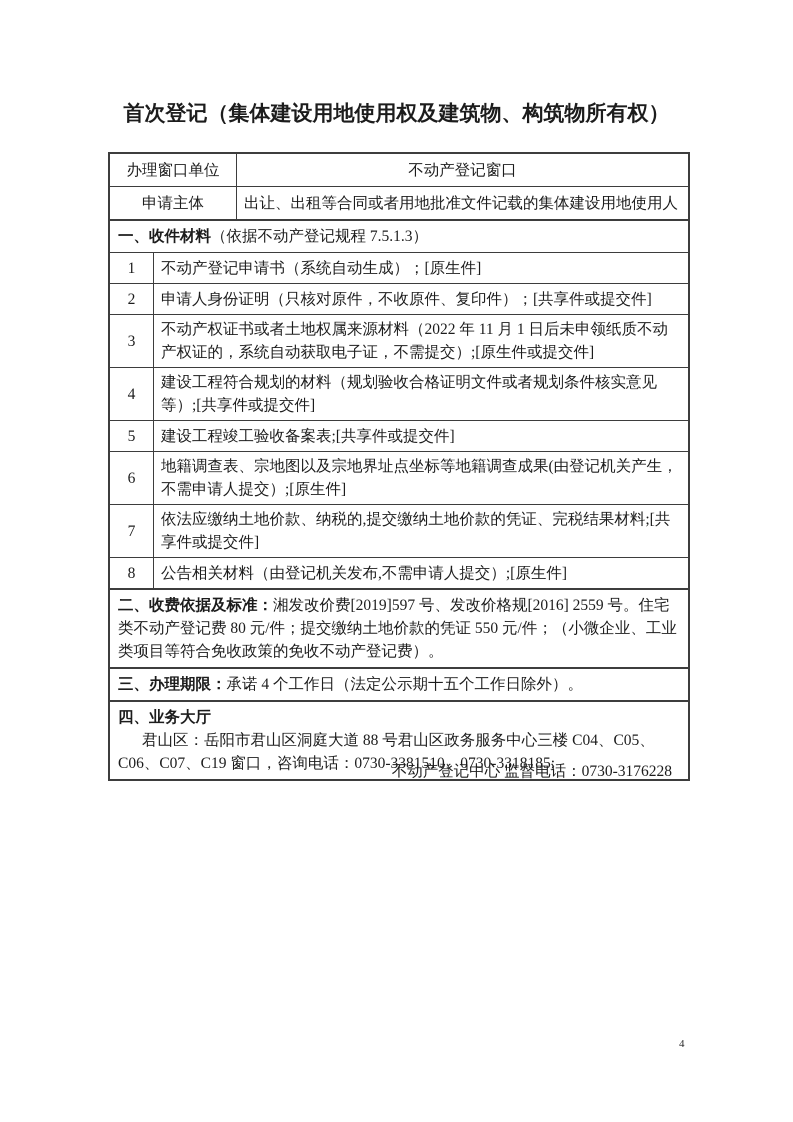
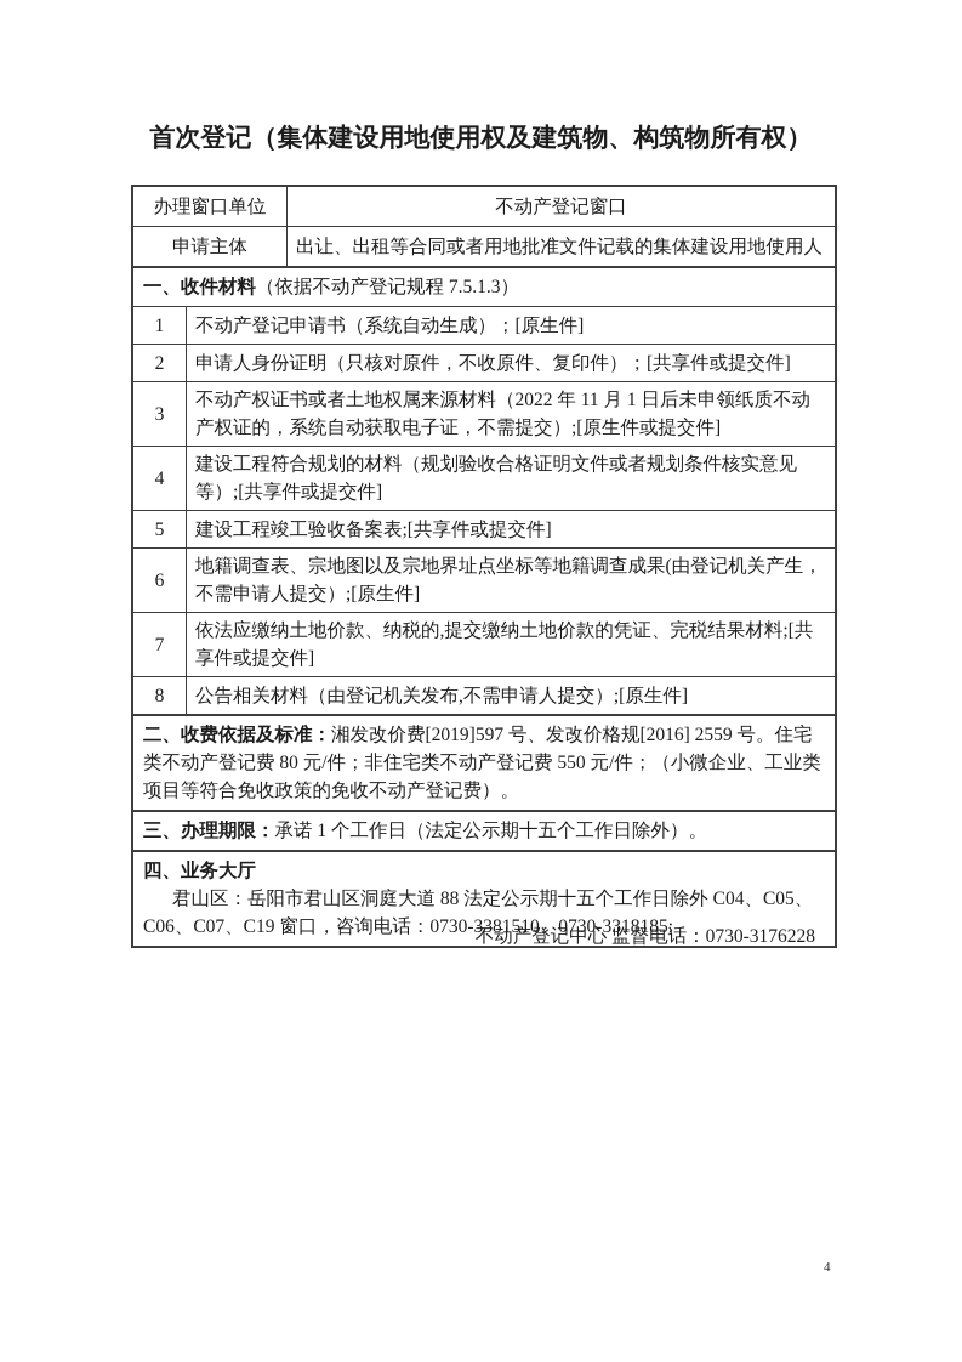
  首次登记（集体建设用地使用权及建筑物、构筑物所有权）
  办理窗口单位
  不动产登记窗口
  申请主体
  出让、出租等合同或者用地批准文件记载的集体建设用地使用人
  一、收件材料（依据不动产登记规程 7.5.1.3）
  1
  不动产登记申请书（系统自动生成）；[原生件]
  2
  申请人身份证明（只核对原件，不收原件、复印件）；[共享件或提交件]
  3
  不动产权证书或者土地权属来源材料（2022 年 11 月 1 日后未申领纸质不动产权证的，系统自动获取电子证，不需提交）;[原生件或提交件]
  4
  建设工程符合规划的材料（规划验收合格证明文件或者规划条件核实意见等）;[共享件或提交件]
  5
  建设工程竣工验收备案表;[共享件或提交件]
  6
  地籍调查表、宗地图以及宗地界址点坐标等地籍调查成果(由登记机关产生，不需申请人提交）;[原生件]
  7
  依法应缴纳土地价款、纳税的,提交缴纳土地价款的凭证、完税结果材料;[共享件或提交件]
  8
  公告相关材料（由登记机关发布,不需申请人提交）;[原生件]
- 二、收费依据及标准：湘发改价费[2019]597 号、发改价格规[2016] 2559 号。住宅类不动产登记费 80 元/件；提交缴纳土地价款的凭证 550 元/件；（小微企业、工业类项目等符合免收政策的免收不动产登记费）。
+ 二、收费依据及标准：湘发改价费[2019]597 号、发改价格规[2016] 2559 号。住宅类不动产登记费 80 元/件；非住宅类不动产登记费 550 元/件；（小微企业、工业类项目等符合免收政策的免收不动产登记费）。
- 三、办理期限：承诺 4 个工作日（法定公示期十五个工作日除外）。
+ 三、办理期限：承诺 1 个工作日（法定公示期十五个工作日除外）。
  四、业务大厅
- 君山区：岳阳市君山区洞庭大道 88 号君山区政务服务中心三楼 C04、C05、C06、C07、C19 窗口，咨询电话：0730-3381510、0730-3318185;
+ 君山区：岳阳市君山区洞庭大道 88 法定公示期十五个工作日除外 C04、C05、C06、C07、C19 窗口，咨询电话：0730-3381510、0730-3318185;
  不动产登记中心 监督电话：0730-3176228
  4
